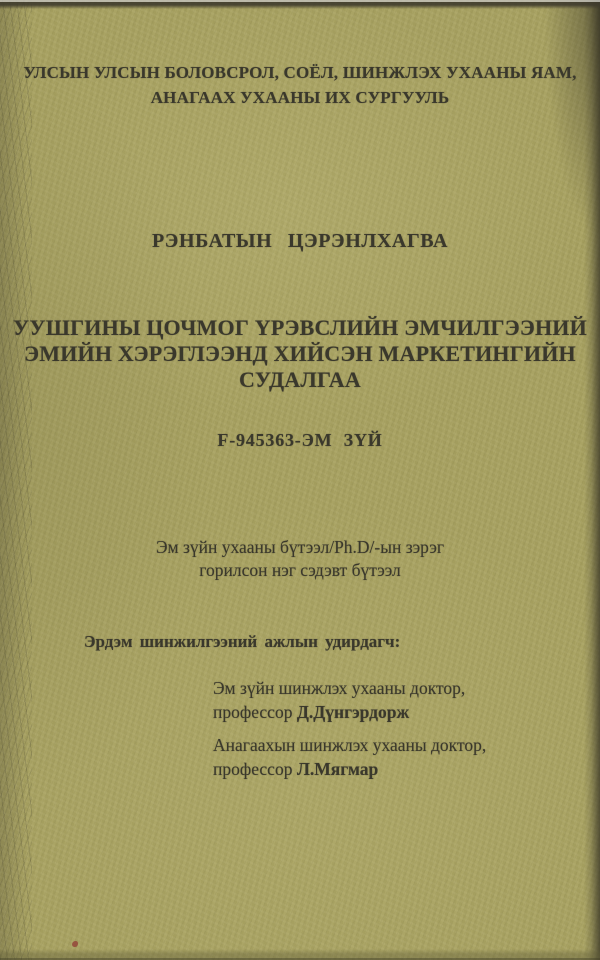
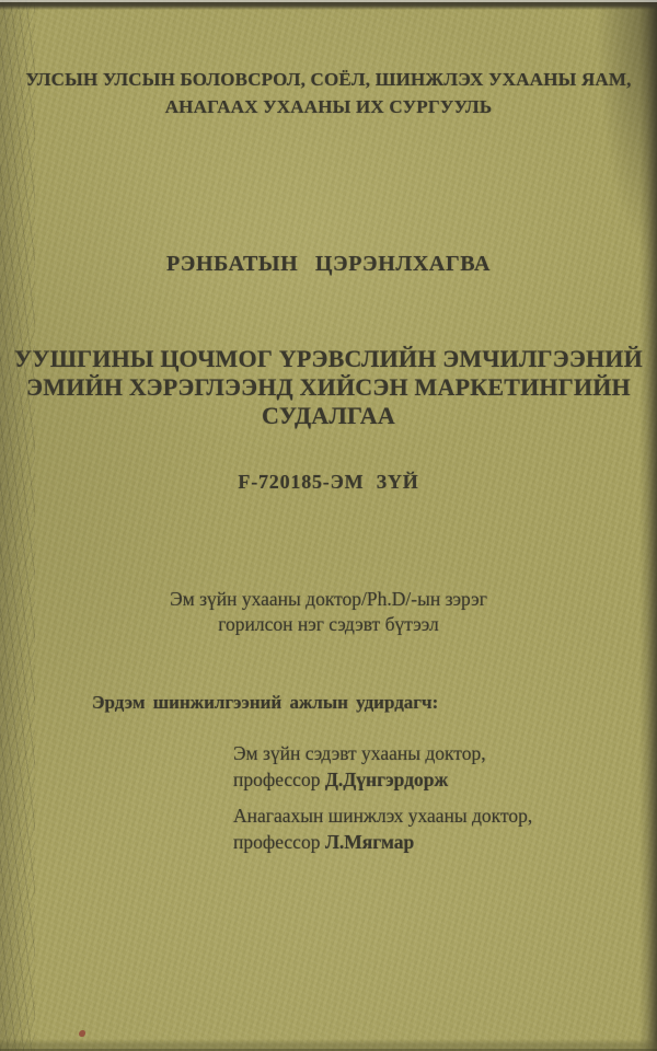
  УЛСЫН УЛСЫН БОЛОВСРОЛ, СОЁЛ, ШИНЖЛЭХ УХААНЫ ЯАМ,
  АНАГААХ УХААНЫ ИХ СУРГУУЛЬ
  РЭНБАТЫН ЦЭРЭНЛХАГВА
  УУШГИНЫ ЦОЧМОГ ҮРЭВСЛИЙН ЭМЧИЛГЭЭНИЙ
  ЭМИЙН ХЭРЭГЛЭЭНД ХИЙСЭН МАРКЕТИНГИЙН
  СУДАЛГАА
- F-945363-ЭМ ЗҮЙ
+ F-720185-ЭМ ЗҮЙ
- Эм зүйн ухааны бүтээл/Ph.D/-ын зэрэг
+ Эм зүйн ухааны доктор/Ph.D/-ын зэрэг
  горилсон нэг сэдэвт бүтээл
  Эрдэм шинжилгээний ажлын удирдагч:
- Эм зүйн шинжлэх ухааны доктор,
+ Эм зүйн сэдэвт ухааны доктор,
  профессор Д.Дүнгэрдорж
  Анагаахын шинжлэх ухааны доктор,
  профессор Л.Мягмар
